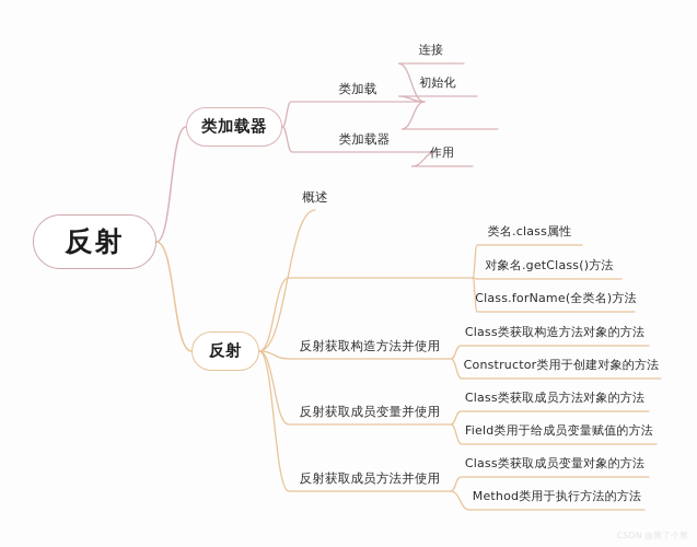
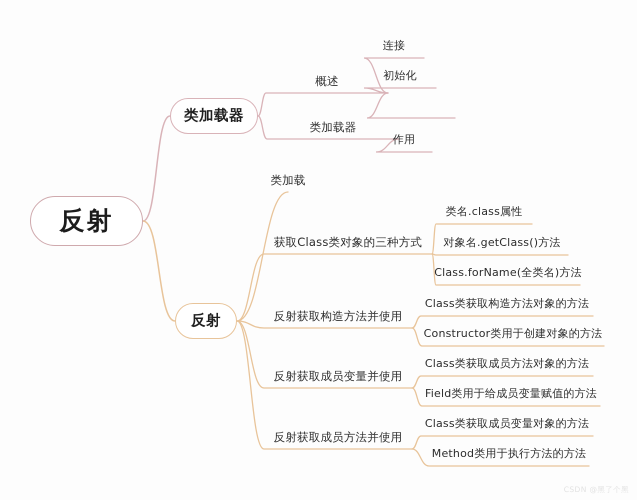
  反射
  类加载器
  反射
- 类加载
+ 概述
  类加载器
- 概述
+ 类加载
+ 获取Class类对象的三种方式
  反射获取构造方法并使用
  反射获取成员变量并使用
  反射获取成员方法并使用
  连接
  初始化
  作用
  类名.class属性
  对象名.getClass()方法
  Class.forName(全类名)方法
  Class类获取构造方法对象的方法
  Constructor类用于创建对象的方法
  Class类获取成员方法对象的方法
  Field类用于给成员变量赋值的方法
  Class类获取成员变量对象的方法
  Method类用于执行方法的方法
